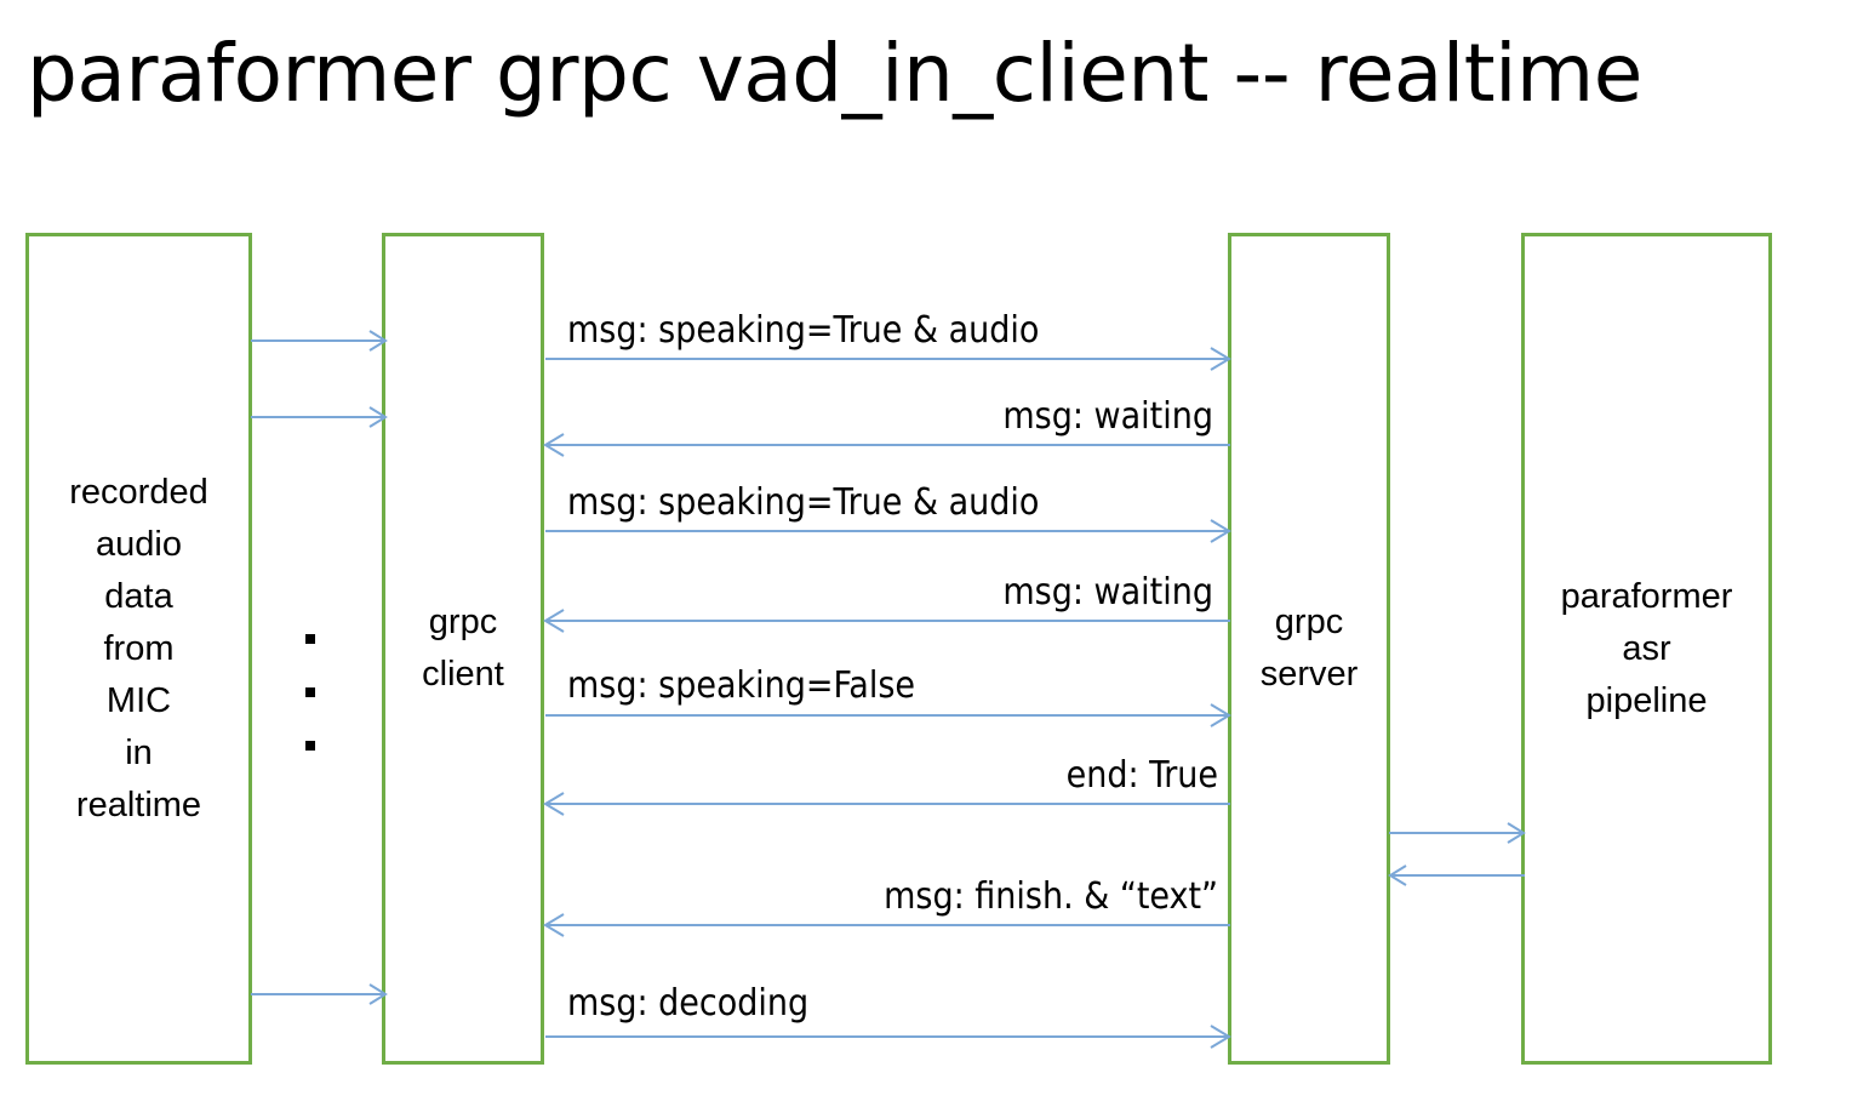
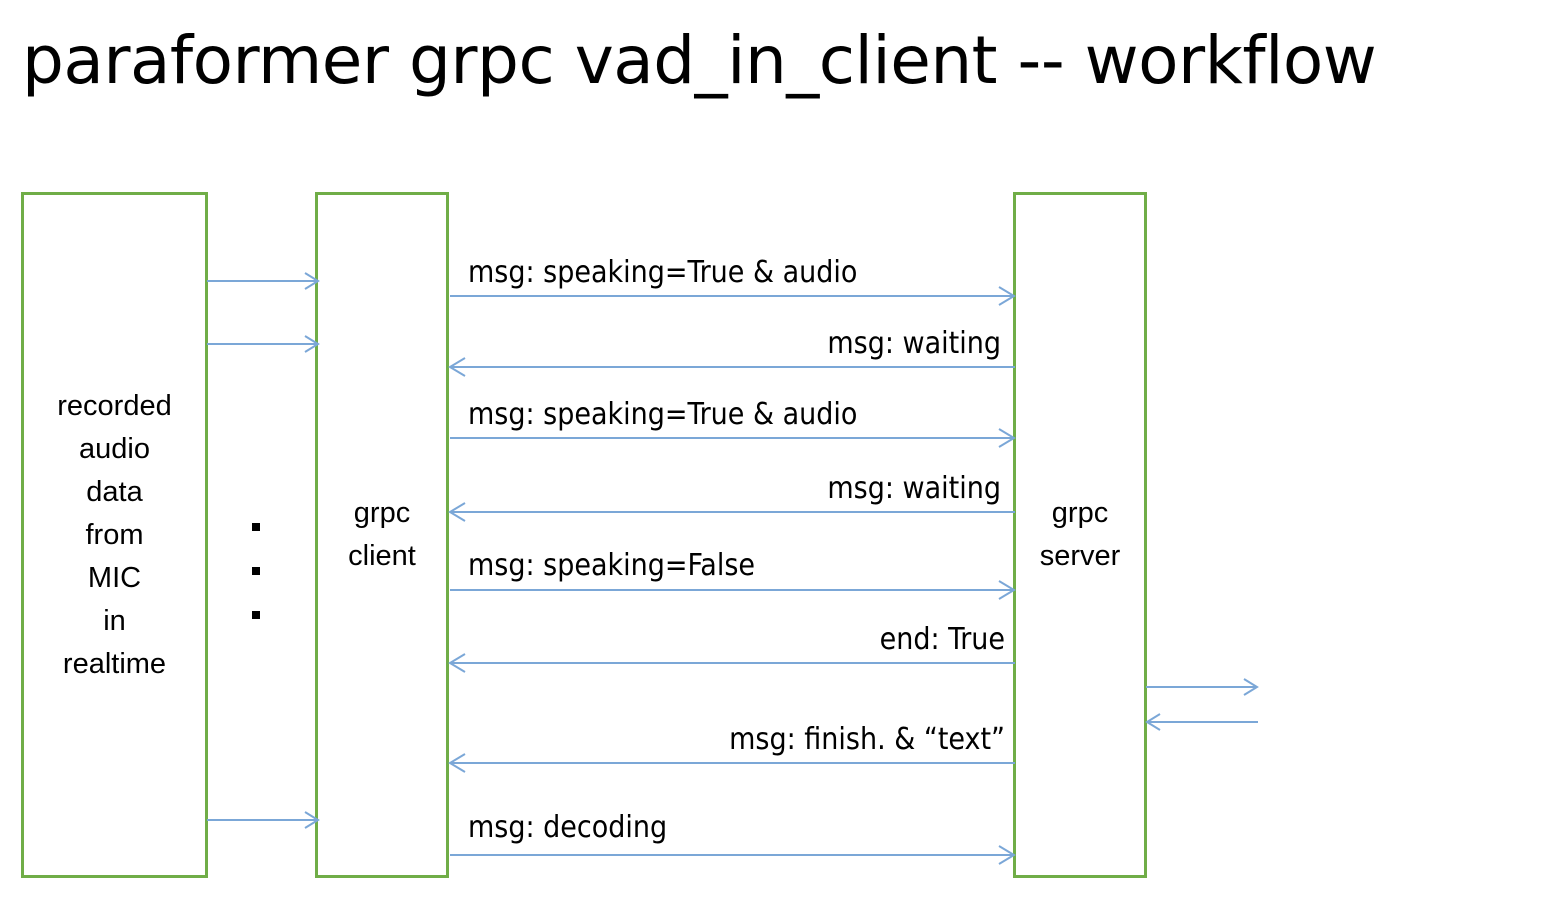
- paraformer grpc vad_in_client -- realtime
+ paraformer grpc vad_in_client -- workflow
  recorded
  audio
  data
  from
  MIC
  in
  realtime
  grpc
  client
  grpc
  server
- paraformer
- asr
- pipeline
  msg: speaking=True & audio
  msg: waiting
  msg: speaking=True & audio
  msg: waiting
  msg: speaking=False
  end: True
  msg: finish. & “text”
  msg: decoding
